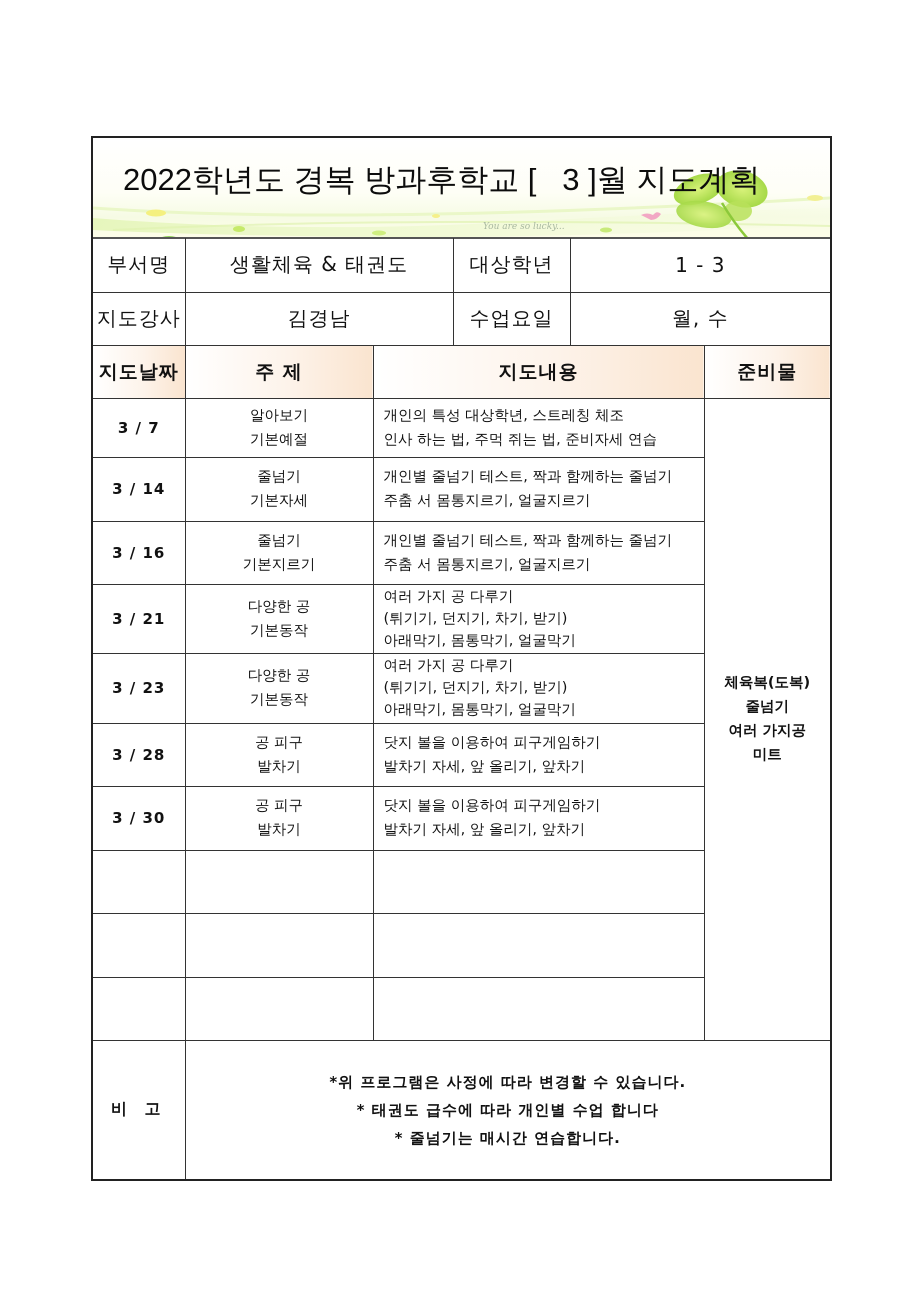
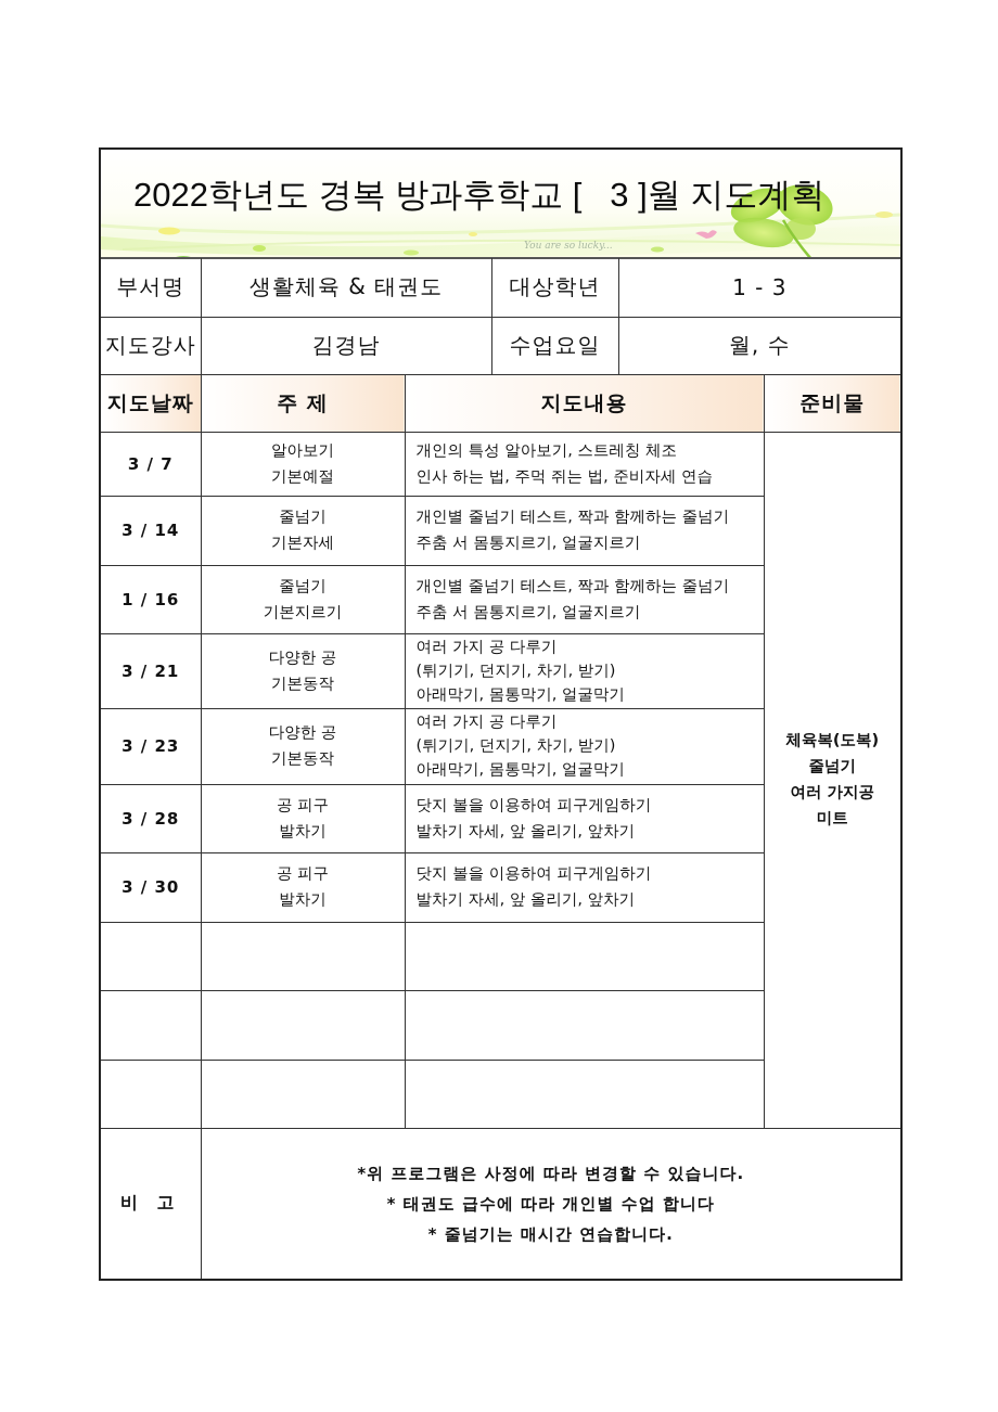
  You are so lucky...
  2022학년도 경복 방과후학교 [ 3 ]월 지도계획
  부서명	생활체육 & 태권도	대상학년	1 - 3
  지도강사	김경남	수업요일	월, 수
  지도날짜	주 제	지도내용	준비물
- 3 / 7	알아보기 기본예절	개인의 특성 대상학년, 스트레칭 체조 인사 하는 법, 주먹 쥐는 법, 준비자세 연습	체육복(도복) 줄넘기 여러 가지공 미트
+ 3 / 7	알아보기 기본예절	개인의 특성 알아보기, 스트레칭 체조 인사 하는 법, 주먹 쥐는 법, 준비자세 연습	체육복(도복) 줄넘기 여러 가지공 미트
  3 / 14	줄넘기 기본자세	개인별 줄넘기 테스트, 짝과 함께하는 줄넘기 주춤 서 몸통지르기, 얼굴지르기
- 3 / 16	줄넘기 기본지르기	개인별 줄넘기 테스트, 짝과 함께하는 줄넘기 주춤 서 몸통지르기, 얼굴지르기
+ 1 / 16	줄넘기 기본지르기	개인별 줄넘기 테스트, 짝과 함께하는 줄넘기 주춤 서 몸통지르기, 얼굴지르기
  3 / 21	다양한 공 기본동작	여러 가지 공 다루기 (튀기기, 던지기, 차기, 받기) 아래막기, 몸통막기, 얼굴막기
  3 / 23	다양한 공 기본동작	여러 가지 공 다루기 (튀기기, 던지기, 차기, 받기) 아래막기, 몸통막기, 얼굴막기
  3 / 28	공 피구 발차기	닷지 볼을 이용하여 피구게임하기 발차기 자세, 앞 올리기, 앞차기
  3 / 30	공 피구 발차기	닷지 볼을 이용하여 피구게임하기 발차기 자세, 앞 올리기, 앞차기
  비 고	*위 프로그램은 사정에 따라 변경할 수 있습니다. * 태권도 급수에 따라 개인별 수업 합니다 * 줄넘기는 매시간 연습합니다.
